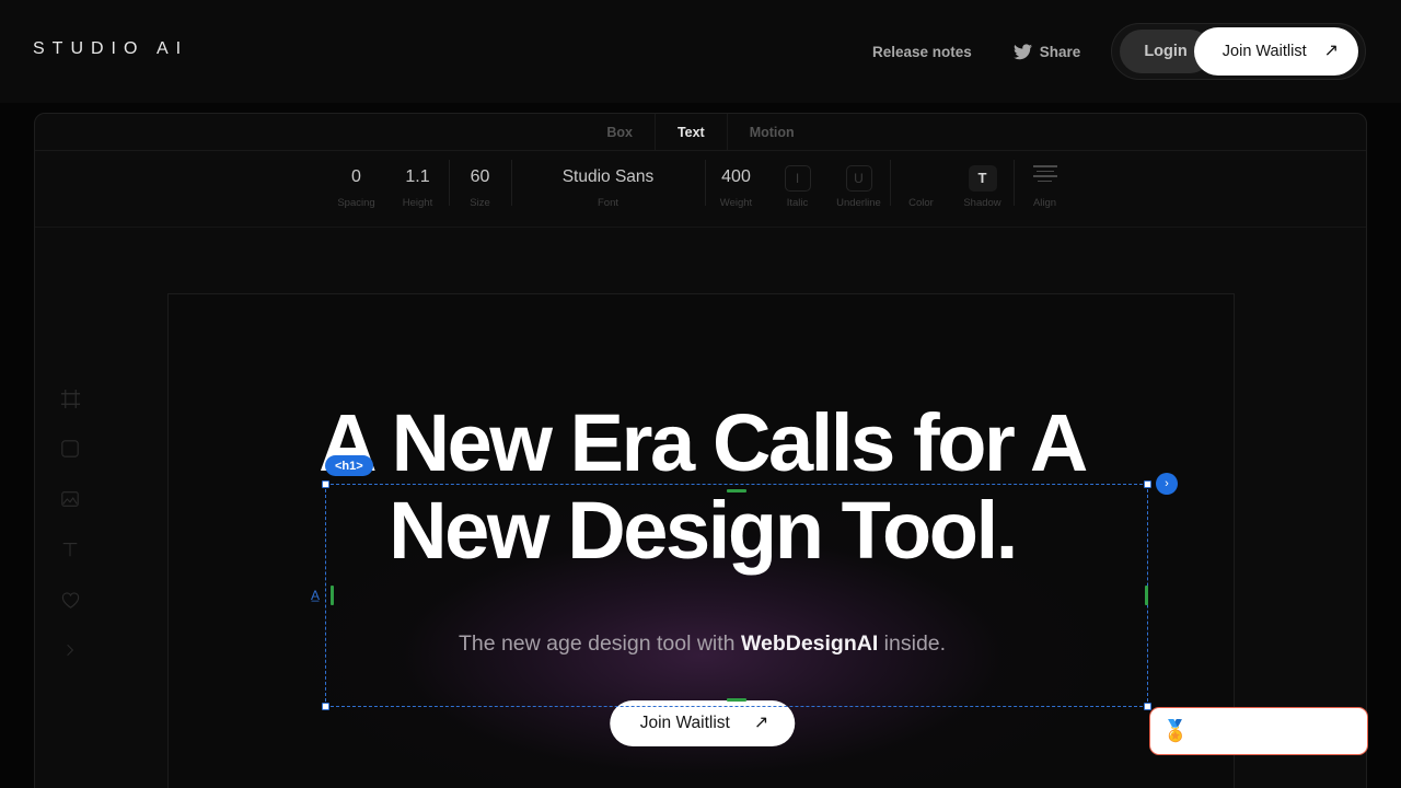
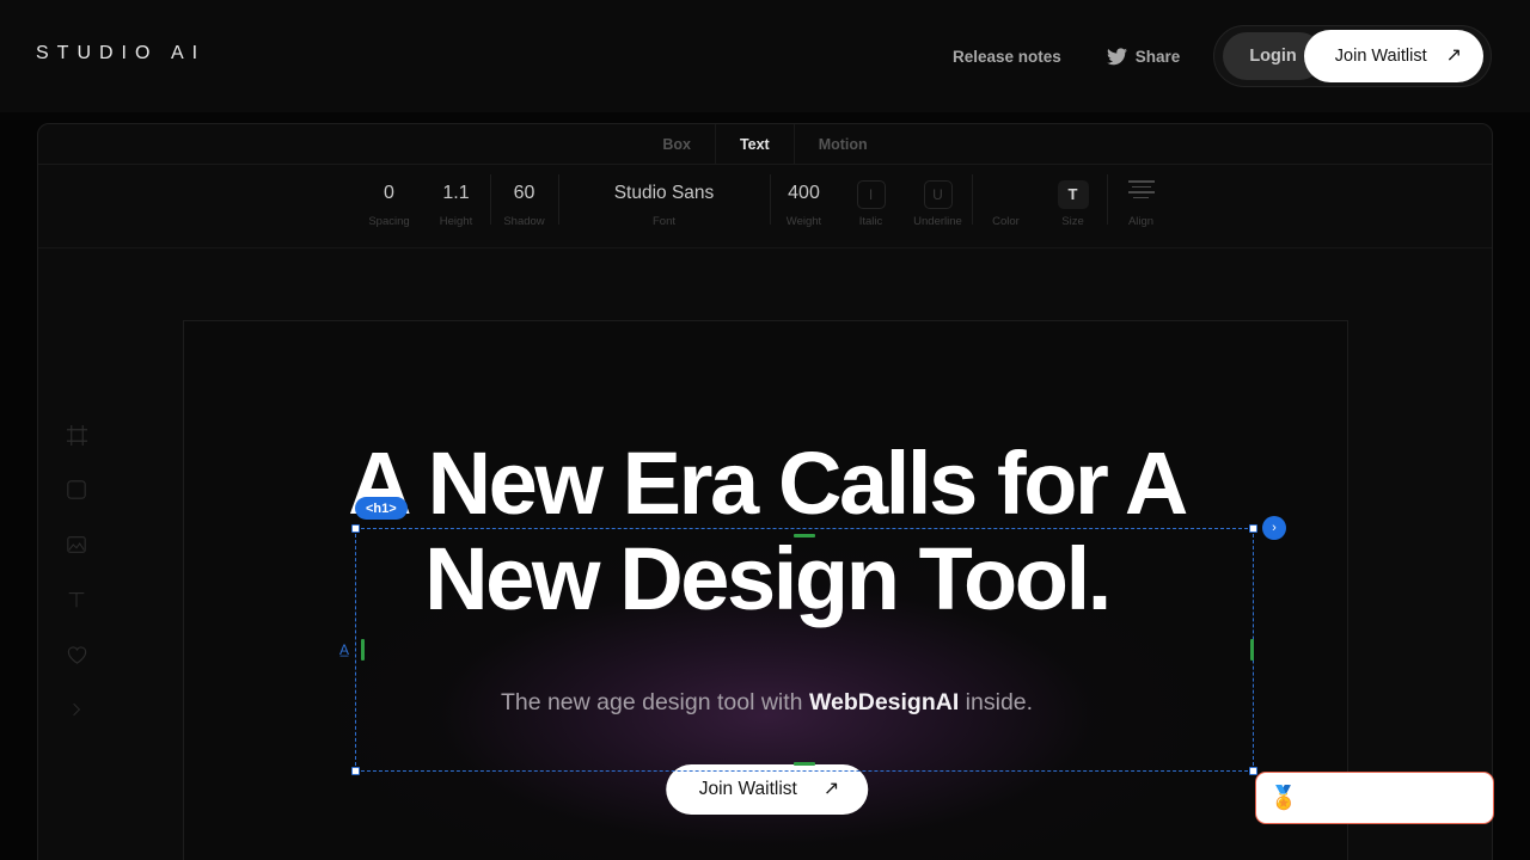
  STUDIO AI
  Release notes
  Share
  Login
  Join Waitlist
  ↗
  Box
  Text
  Motion
  0
  Spacing
  1.1
  Height
  60
- Size
+ Shadow
  Studio Sans
  Font
  400
  Weight
  I
  Italic
  U
  Underline
  Color
  T
- Shadow
+ Size
  Align
  A New Era Calls for A
  New Design Tool.
  The new age design tool with WebDesignAI inside.
  Join Waitlist
  ↗
  <h1>
  ›
  A̲
  🏅
